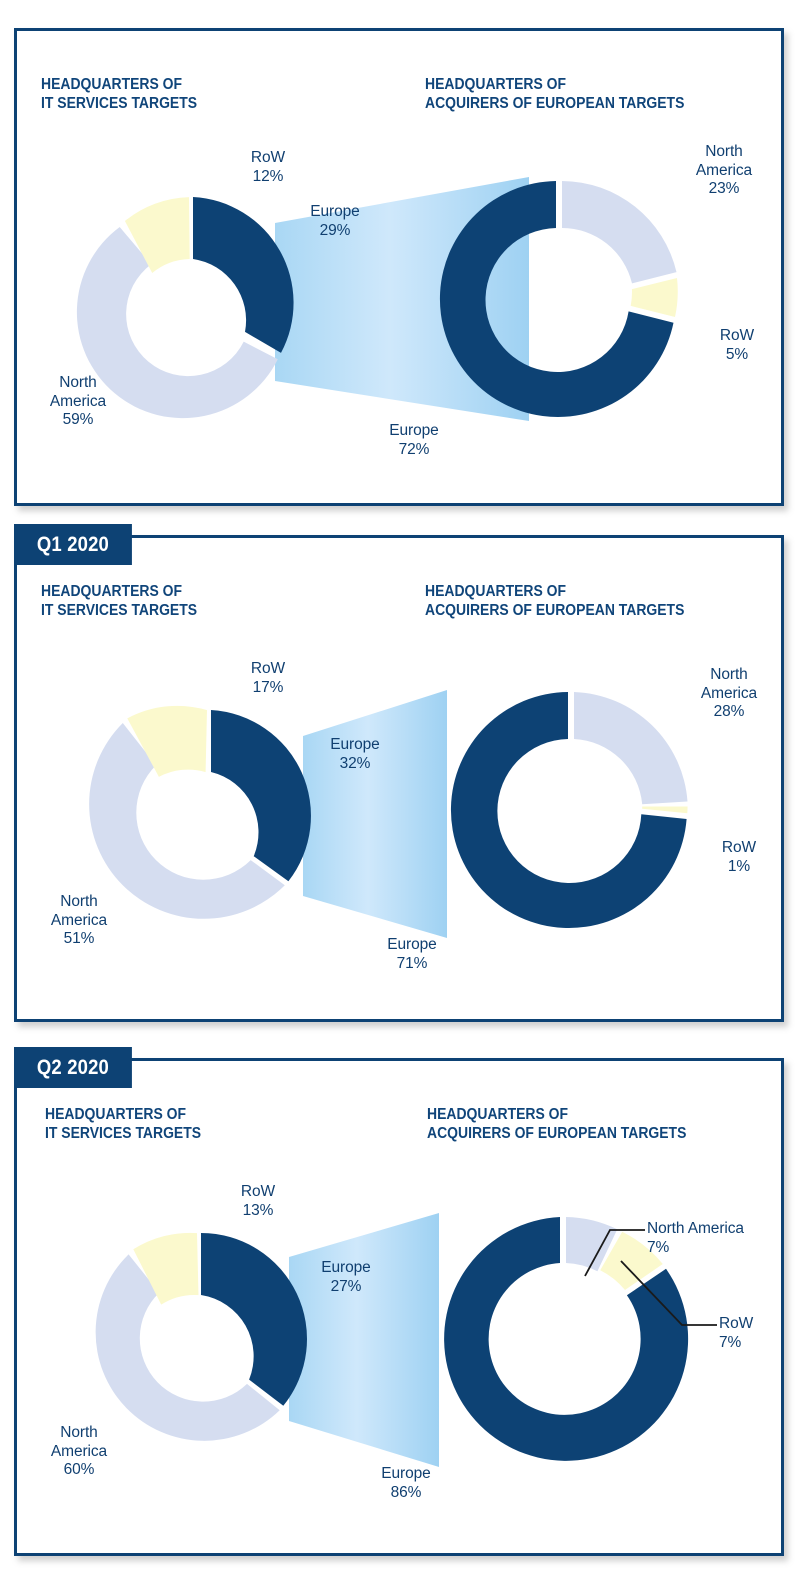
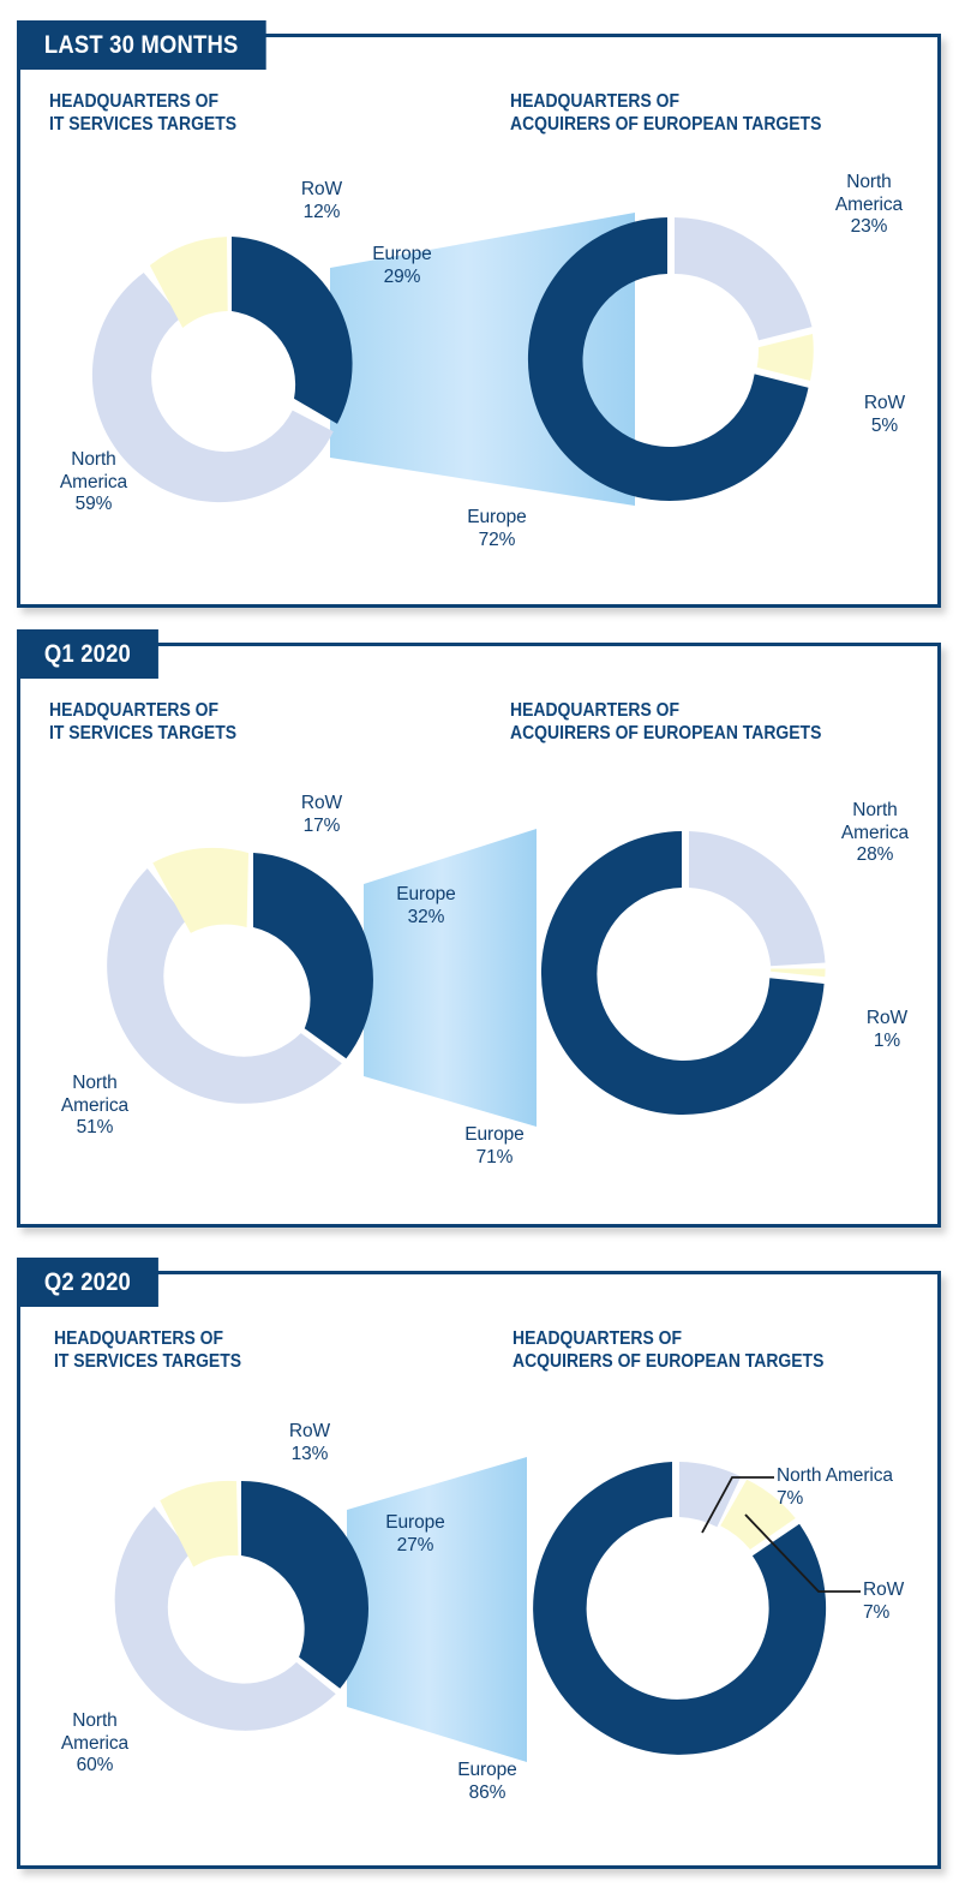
+ LAST 30 MONTHS
  HEADQUARTERS OF
  IT SERVICES TARGETS
  HEADQUARTERS OF
  ACQUIRERS OF EUROPEAN TARGETS
  RoW
  12%
  North
  America
  59%
  Europe
  29%
  North
  America
  23%
  RoW
  5%
  Europe
  72%
  Q1 2020
  HEADQUARTERS OF
  IT SERVICES TARGETS
  HEADQUARTERS OF
  ACQUIRERS OF EUROPEAN TARGETS
  RoW
  17%
  North
  America
  51%
  Europe
  32%
  North
  America
  28%
  RoW
  1%
  Europe
  71%
  Q2 2020
  HEADQUARTERS OF
  IT SERVICES TARGETS
  HEADQUARTERS OF
  ACQUIRERS OF EUROPEAN TARGETS
  RoW
  13%
  North
  America
  60%
  Europe
  27%
  North America
  7%
  RoW
  7%
  Europe
  86%
